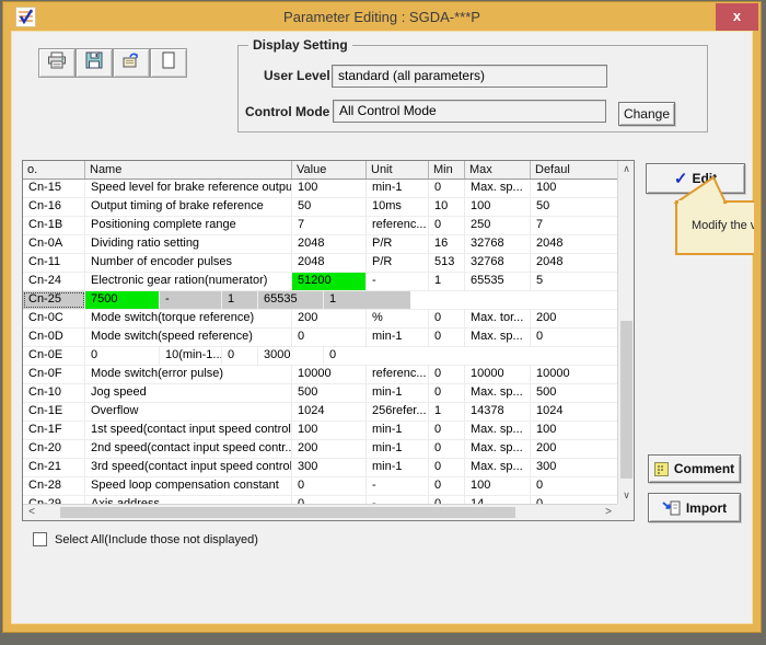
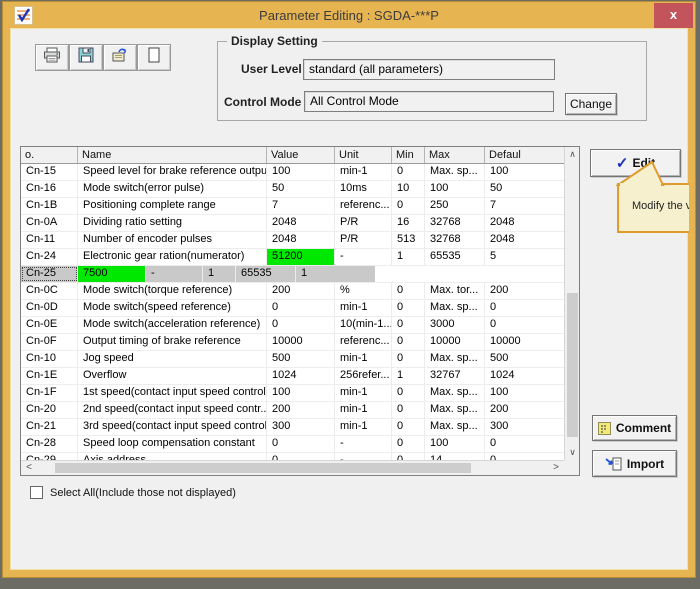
  Parameter Editing : SGDA-***P
  x
  Display Setting
  User Level
  standard (all parameters)
  Control Mode
  All Control Mode
  Change
  o.
  Name
  Value
  Unit
  Min
  Max
  Defaul
  Cn-15
  Speed level for brake reference outpu
  100
  min-1
  0
  Max. sp...
  100
  Cn-16
- Output timing of brake reference
+ Mode switch(error pulse)
  50
  10ms
  10
  100
  50
  Cn-1B
  Positioning complete range
  7
  referenc...
  0
  250
  7
  Cn-0A
  Dividing ratio setting
  2048
  P/R
  16
  32768
  2048
  Cn-11
  Number of encoder pulses
  2048
  P/R
  513
  32768
  2048
  Cn-24
  Electronic gear ration(numerator)
  51200
  -
  1
  65535
  5
  Cn-25
  7500
  -
  1
  65535
  1
  Cn-0C
  Mode switch(torque reference)
  200
  %
  0
  Max. tor...
  200
  Cn-0D
  Mode switch(speed reference)
  0
  min-1
  0
  Max. sp...
  0
  Cn-0E
+ Mode switch(acceleration reference)
  0
  10(min-1...
  0
  3000
  0
  Cn-0F
- Mode switch(error pulse)
+ Output timing of brake reference
  10000
  referenc...
  0
  10000
  10000
  Cn-10
  Jog speed
  500
  min-1
  0
  Max. sp...
  500
  Cn-1E
  Overflow
  1024
  256refer...
  1
- 14378
+ 32767
  1024
  Cn-1F
  1st speed(contact input speed control
  100
  min-1
  0
  Max. sp...
  100
  Cn-20
  2nd speed(contact input speed contr..
  200
  min-1
  0
  Max. sp...
  200
  Cn-21
  3rd speed(contact input speed control
  300
  min-1
  0
  Max. sp...
  300
  Cn-28
  Speed loop compensation constant
  0
  -
  0
  100
  0
  ∧
  ∨
  <
  >
  ✓
  Modify the v
  Comment
  Import
  Select All(Include those not displayed)
